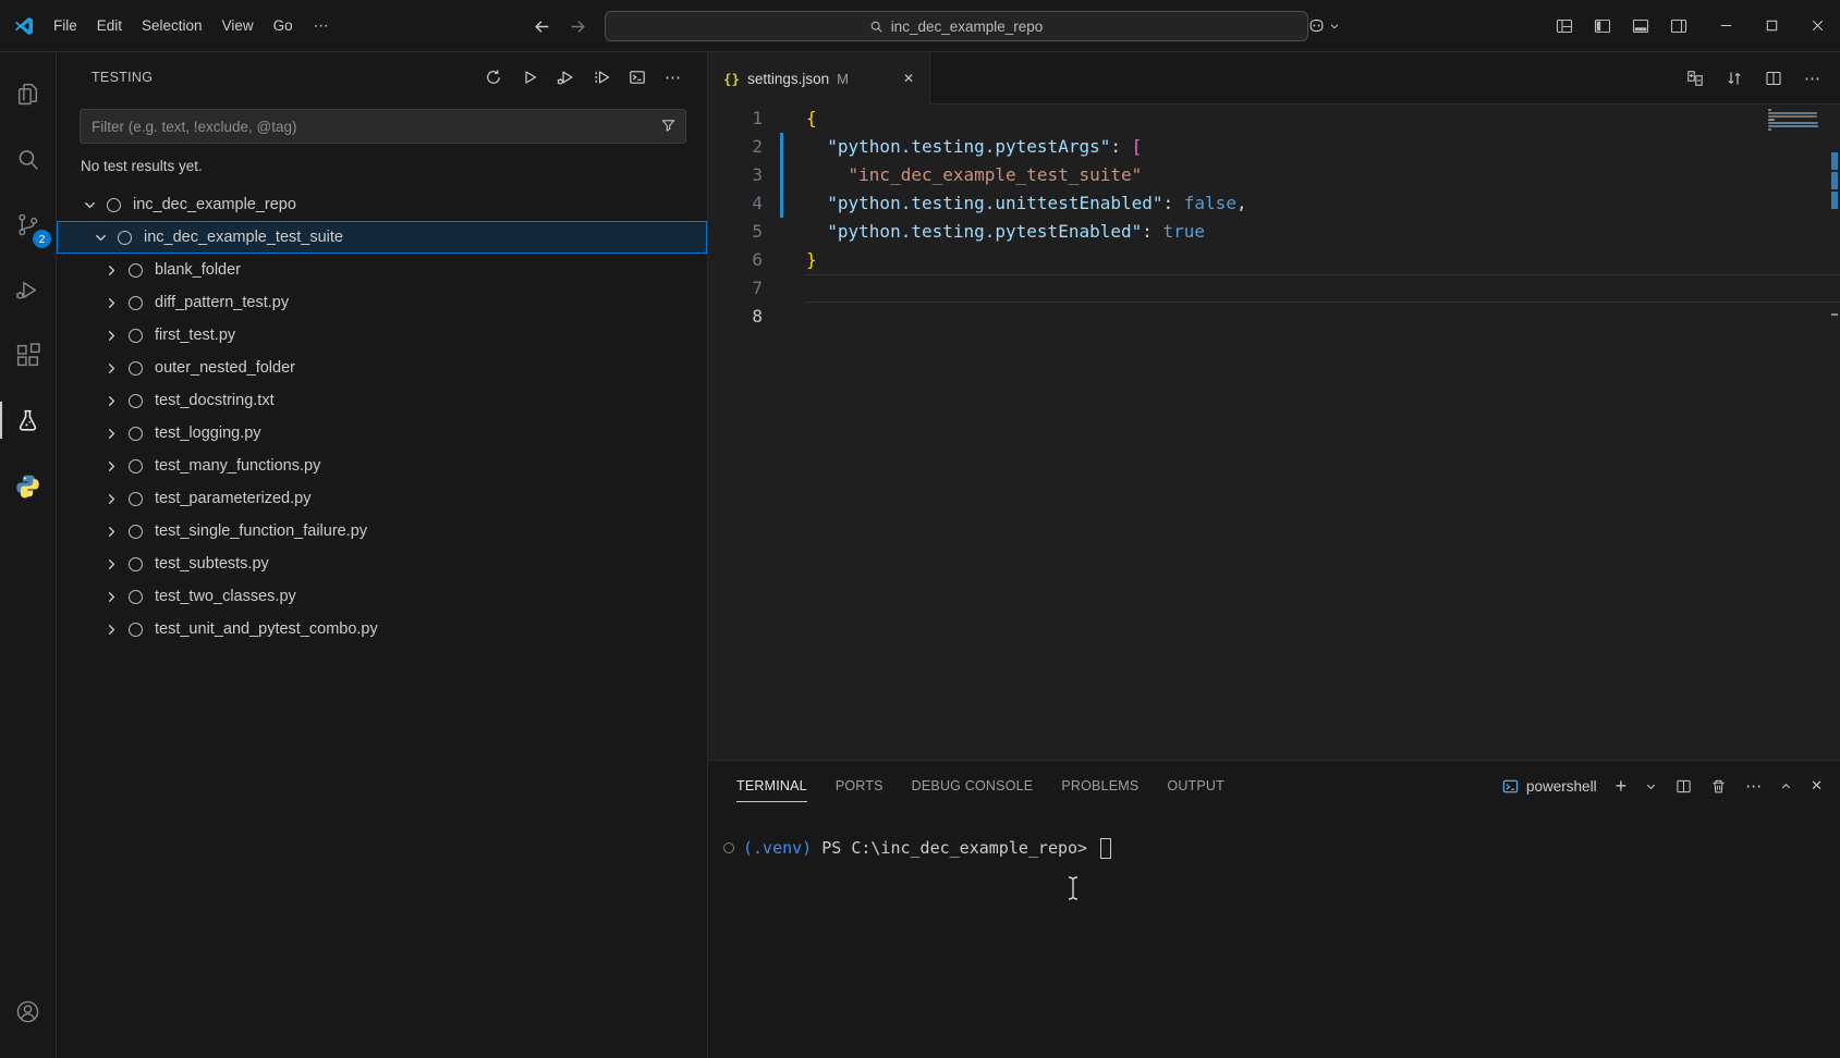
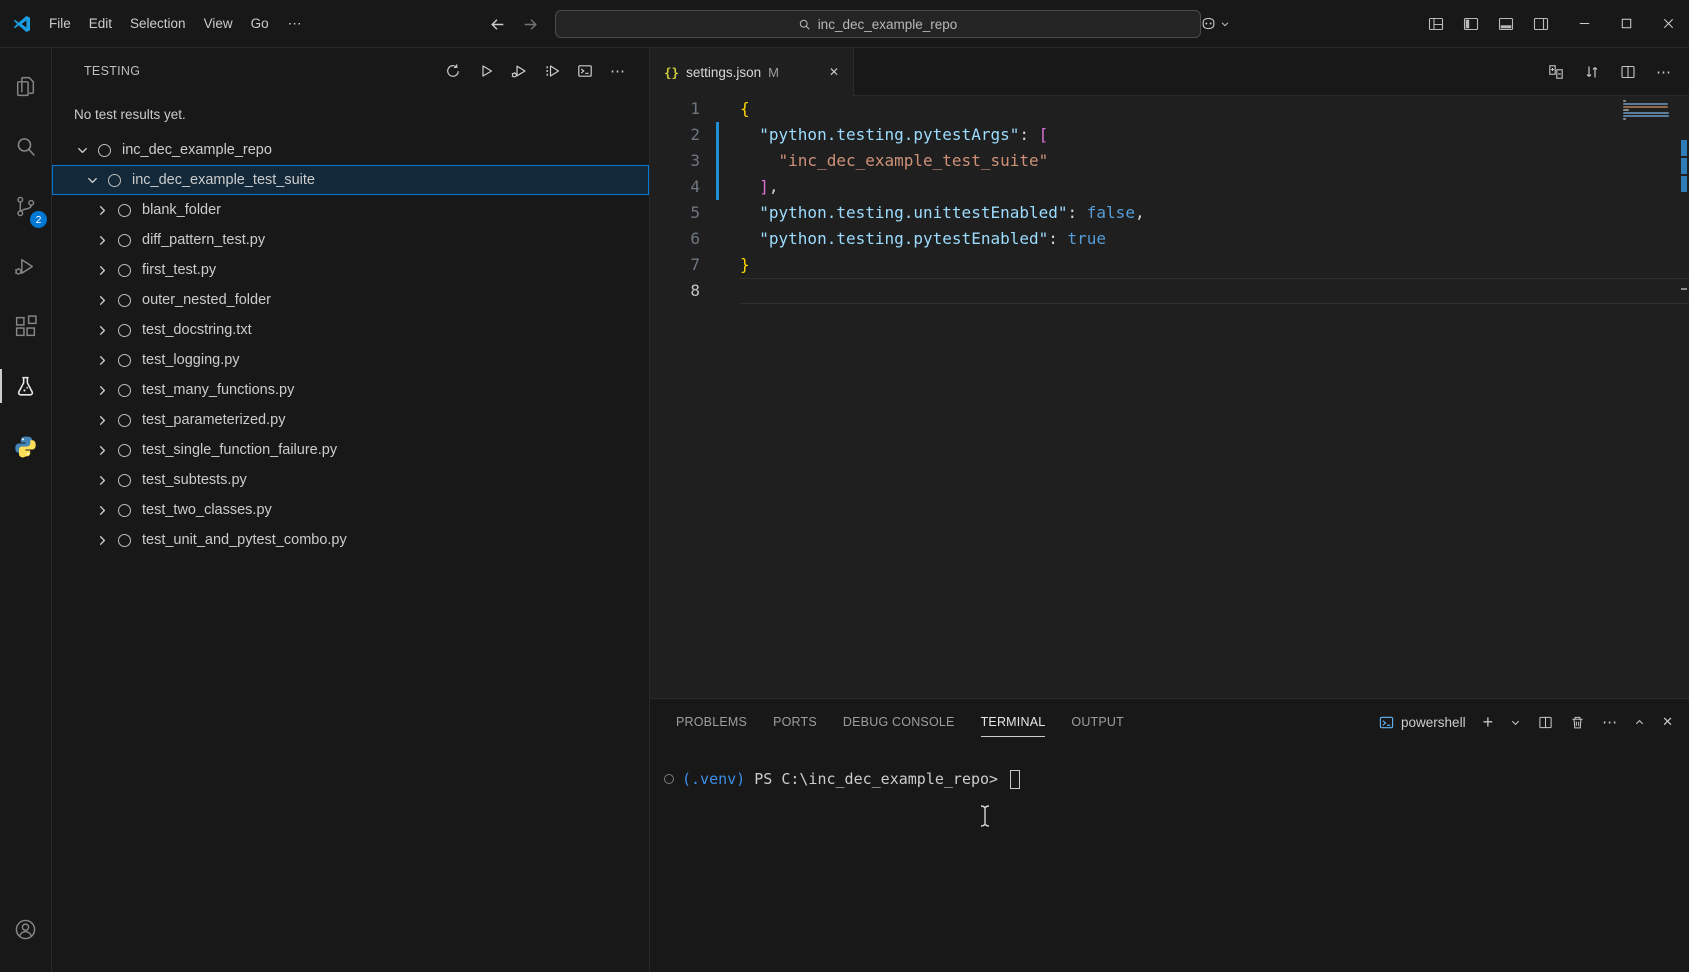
  File Edit Selection View Go
  ⋯
  inc_dec_example_repo
  2
  TESTING
  ⋯
- Filter (e.g. text, !exclude, @tag)
  No test results yet.
  inc_dec_example_repo
  inc_dec_example_test_suite
  blank_folder
  diff_pattern_test.py
  first_test.py
  outer_nested_folder
  test_docstring.txt
  test_logging.py
  test_many_functions.py
  test_parameterized.py
  test_single_function_failure.py
  test_subtests.py
  test_two_classes.py
  test_unit_and_pytest_combo.py
  {}
  settings.json
  M
  ✕
  ⋯
  1
  2
  3
  4
  5
  6
  7
  8
  {
  "python.testing.pytestArgs": [
  "inc_dec_example_test_suite"
+ ],
  "python.testing.unittestEnabled": false,
  "python.testing.pytestEnabled": true
  }
- TERMINAL
+ PROBLEMS
  PORTS
  DEBUG CONSOLE
- PROBLEMS
+ TERMINAL
  OUTPUT
  powershell
  +
  ⋯
  ✕
  (.venv)
  PS C:\inc_dec_example_repo>
